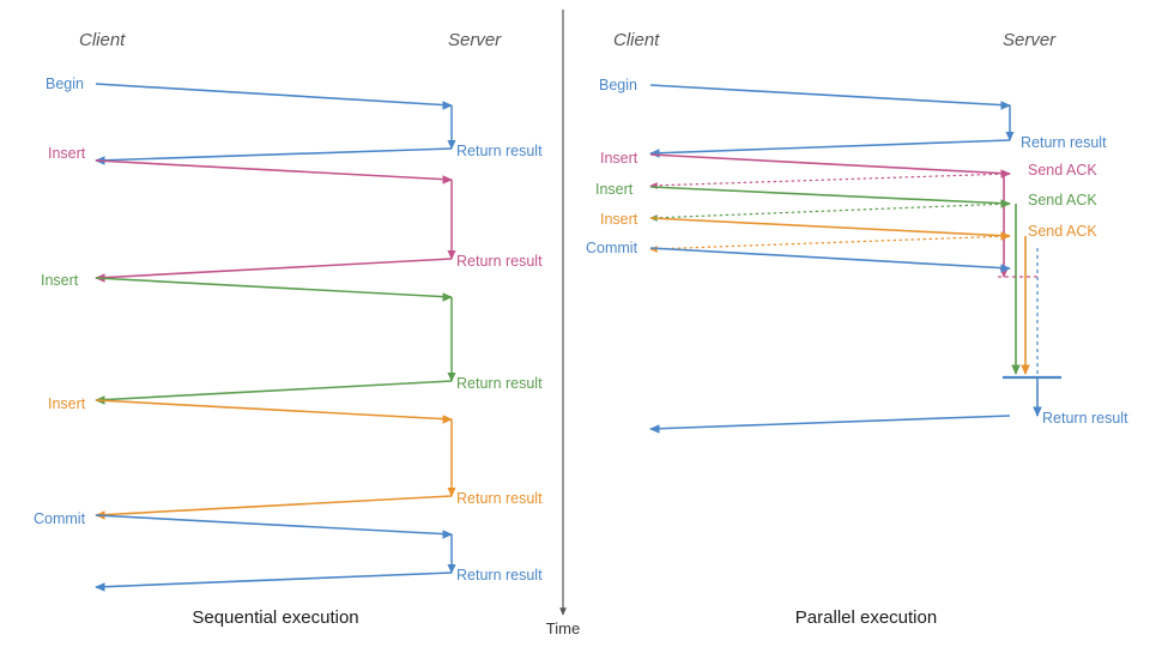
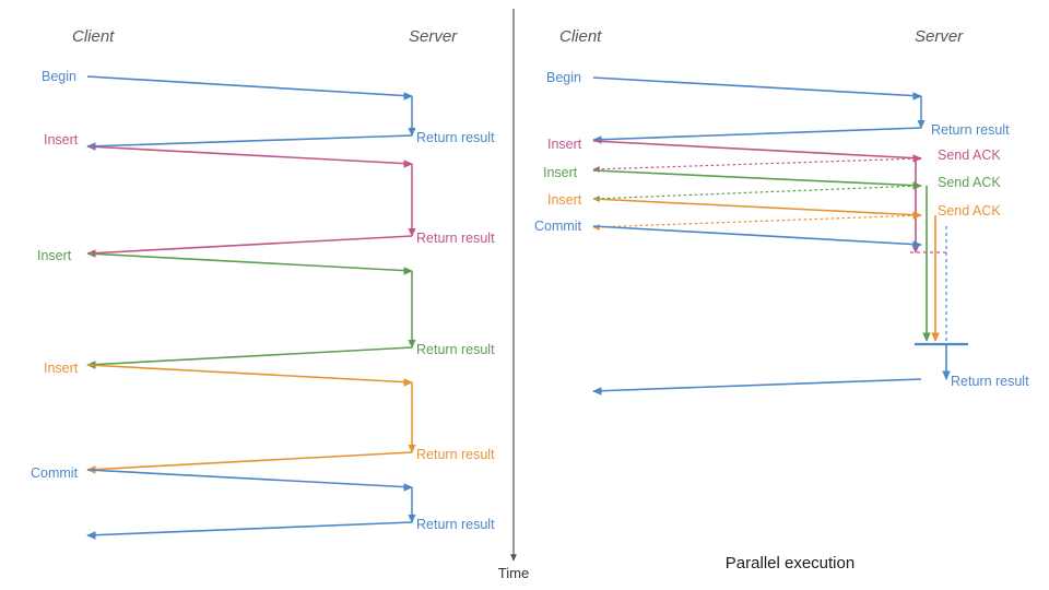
  Client
  Server
  Begin
  Return result
  Insert
  Return result
  Insert
  Return result
  Insert
  Return result
  Commit
  Return result
- Sequential execution
  Client
  Server
  Begin
  Return result
  Insert
  Send ACK
  Insert
  Send ACK
  Insert
  Send ACK
  Commit
  Return result
  Parallel execution
  Time
